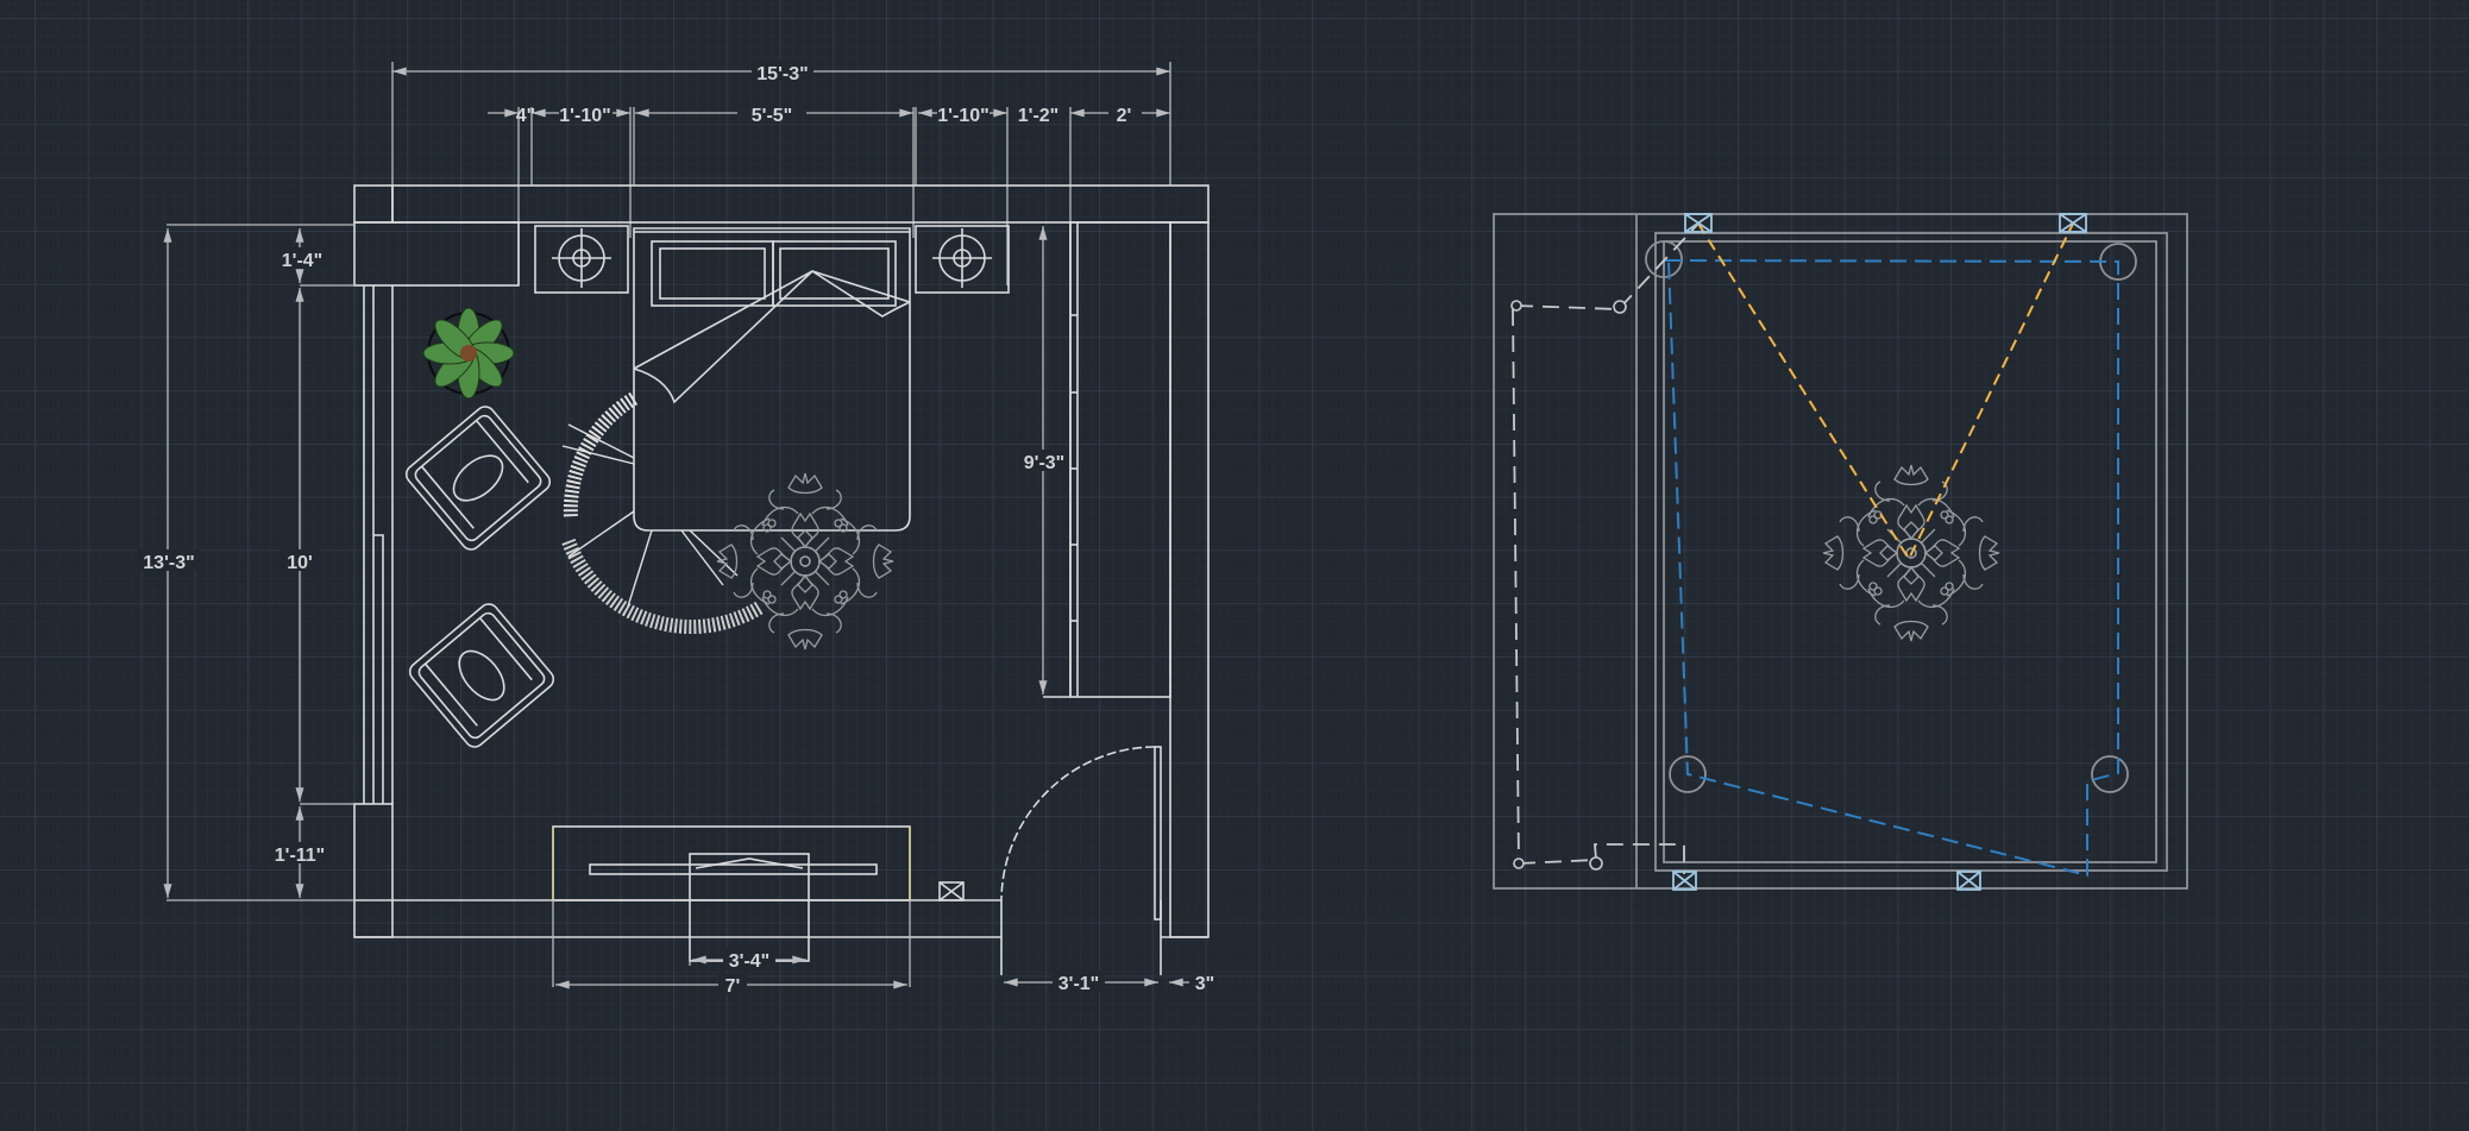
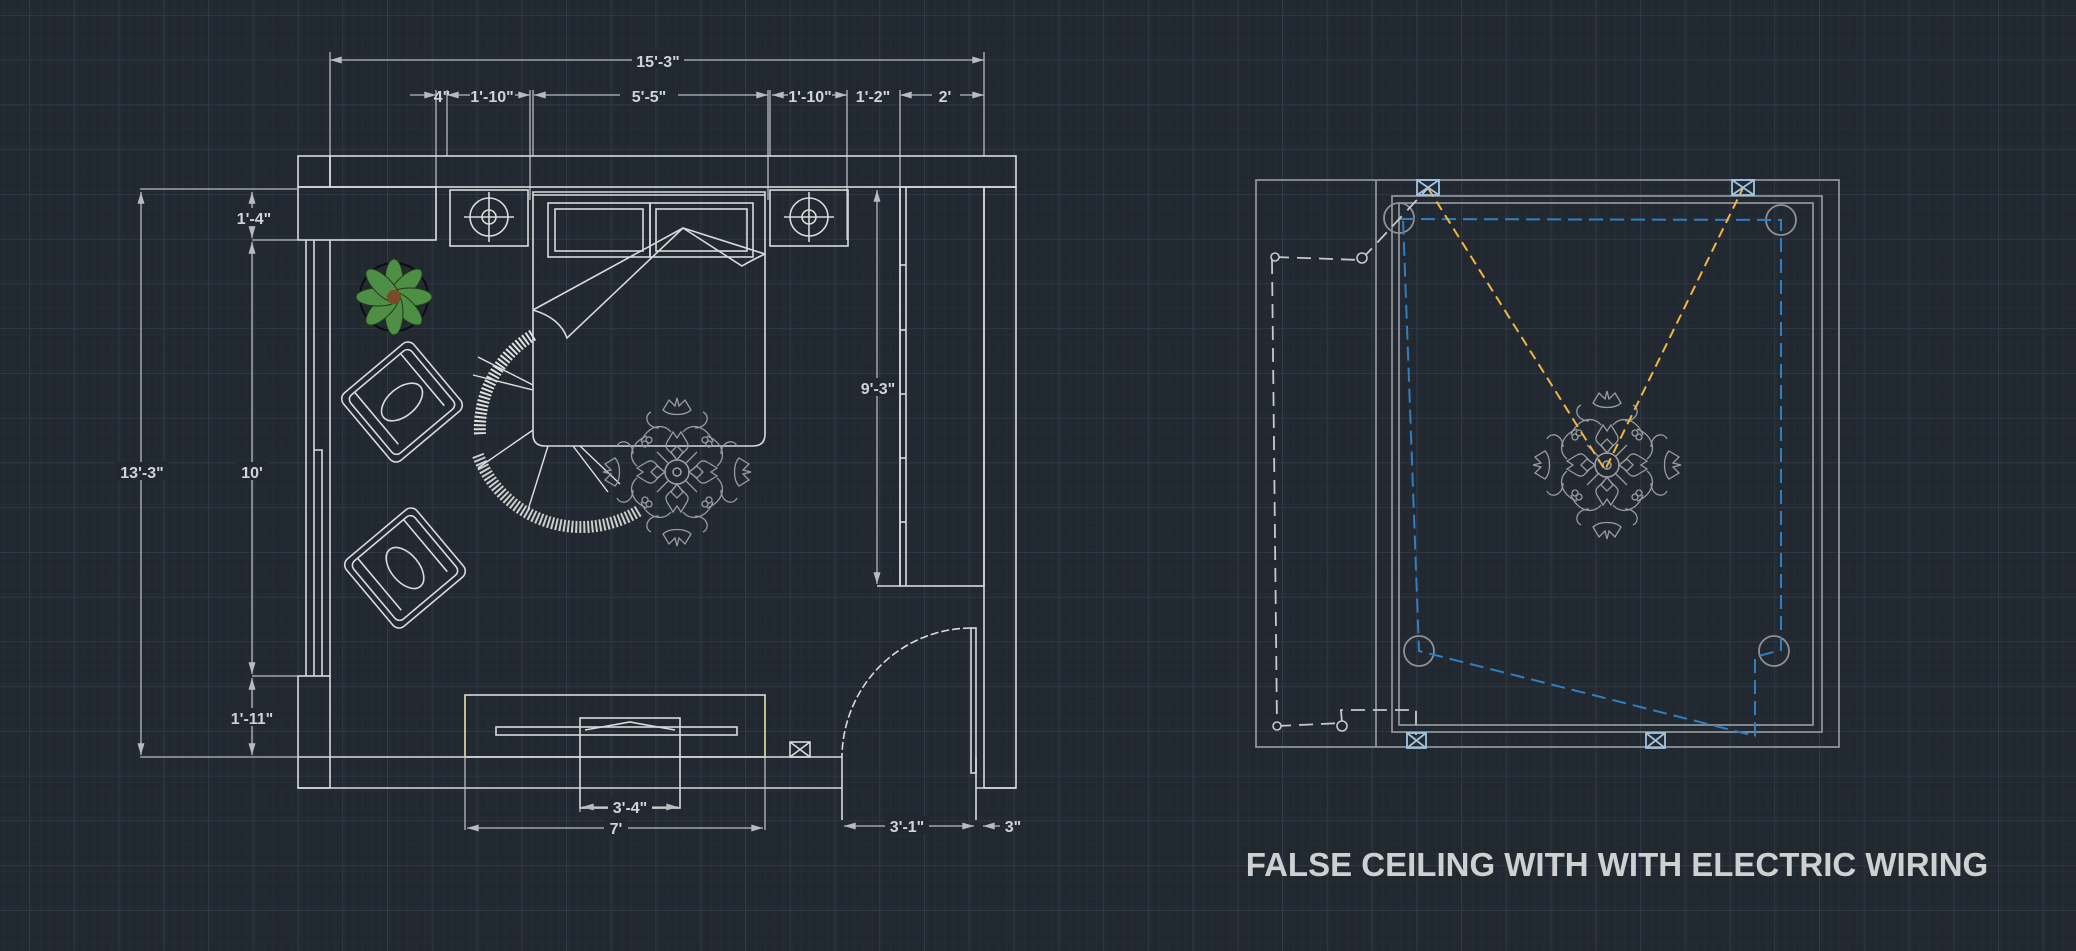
  15'-3"
  4"
  1'-10"
  5'-5"
  1'-10"
  1'-2"
  2'
  9'-3"
  3'-4"
  7'
  3'-1"
  3"
  13'-3"
  1'-4"
  10'
  1'-11"
+ FALSE CEILING WITH WITH ELECTRIC WIRING
